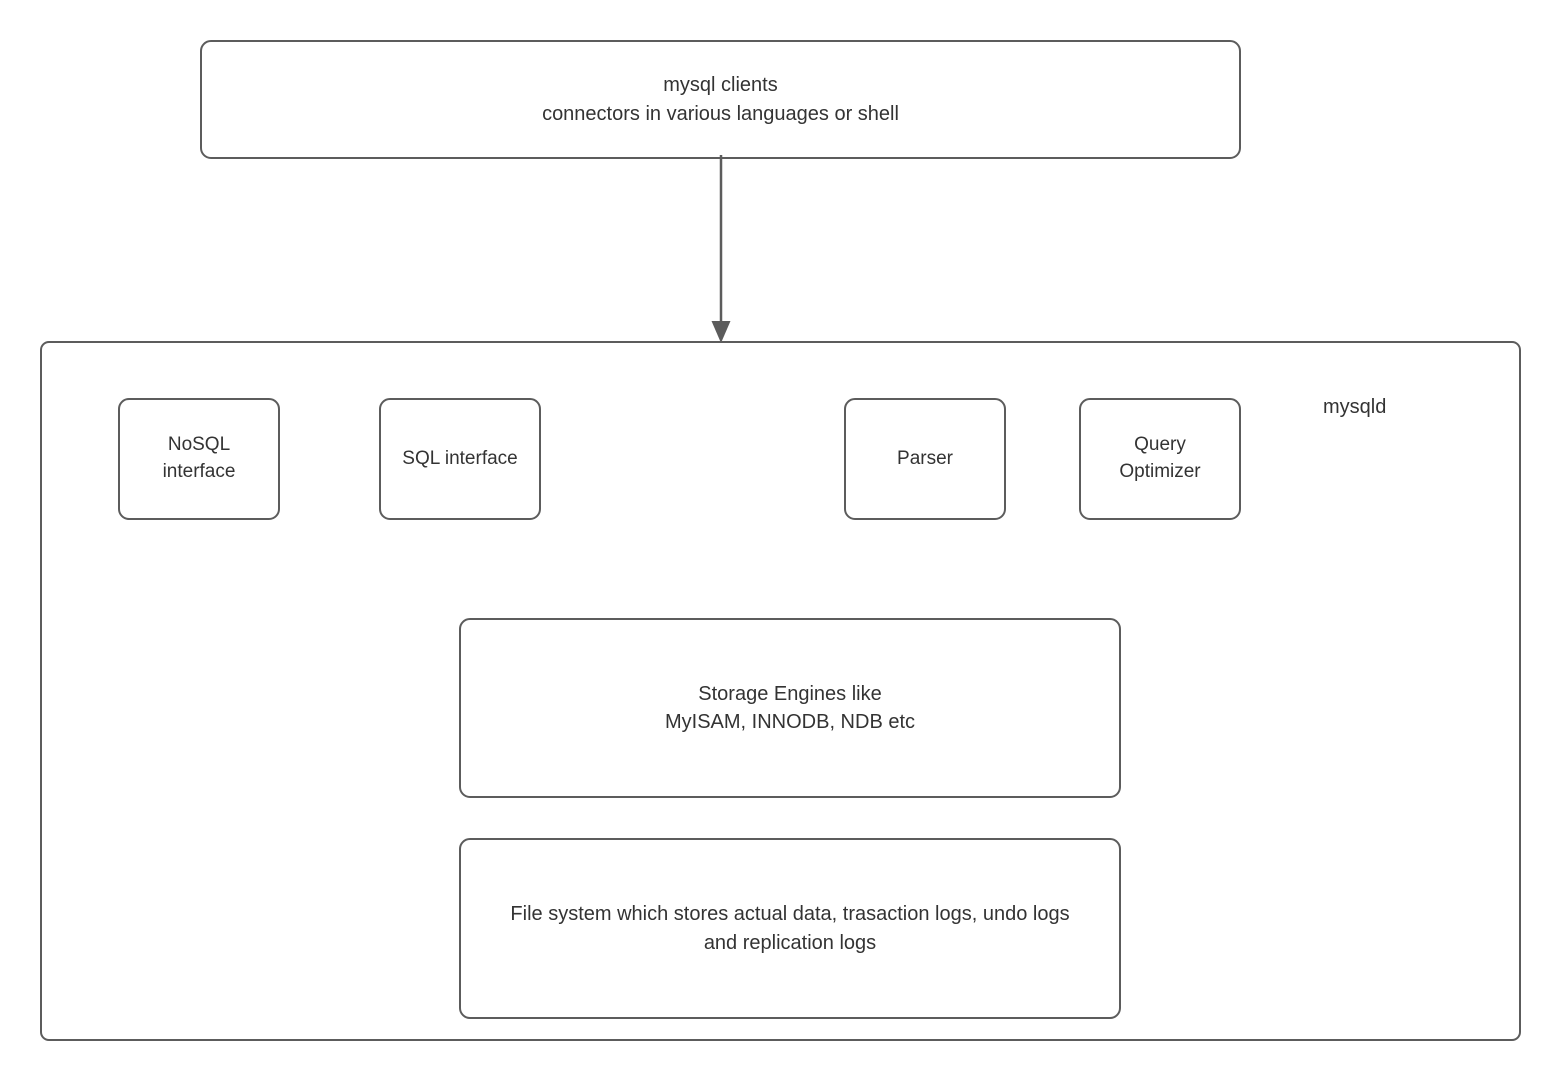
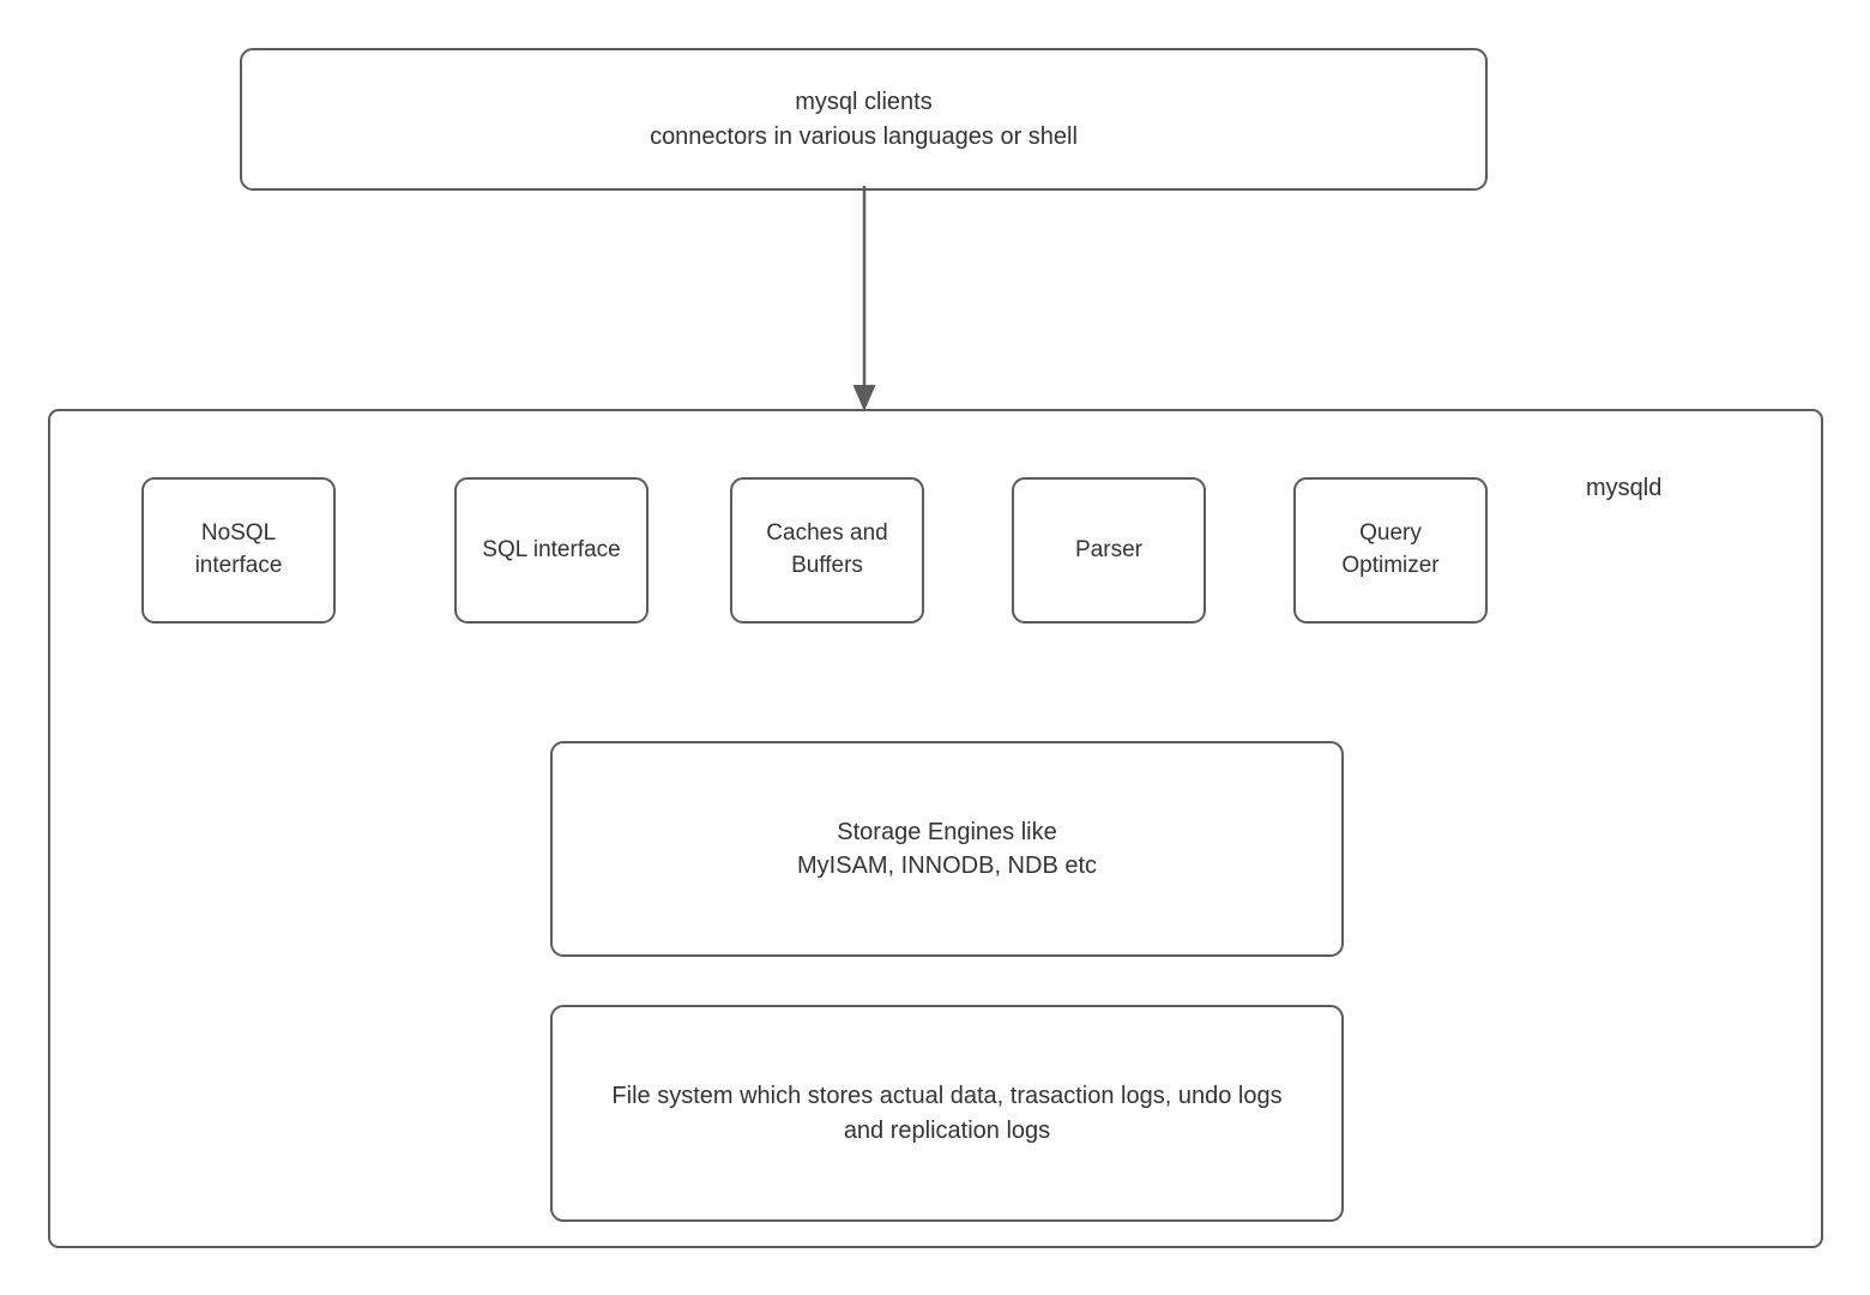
  mysql clients
  connectors in various languages or shell
  mysqld
  NoSQL
  interface
  SQL interface
+ Caches and
+ Buffers
  Parser
  Query
  Optimizer
  Storage Engines like
  MyISAM, INNODB, NDB etc
  File system which stores actual data, trasaction logs, undo logs
  and replication logs
